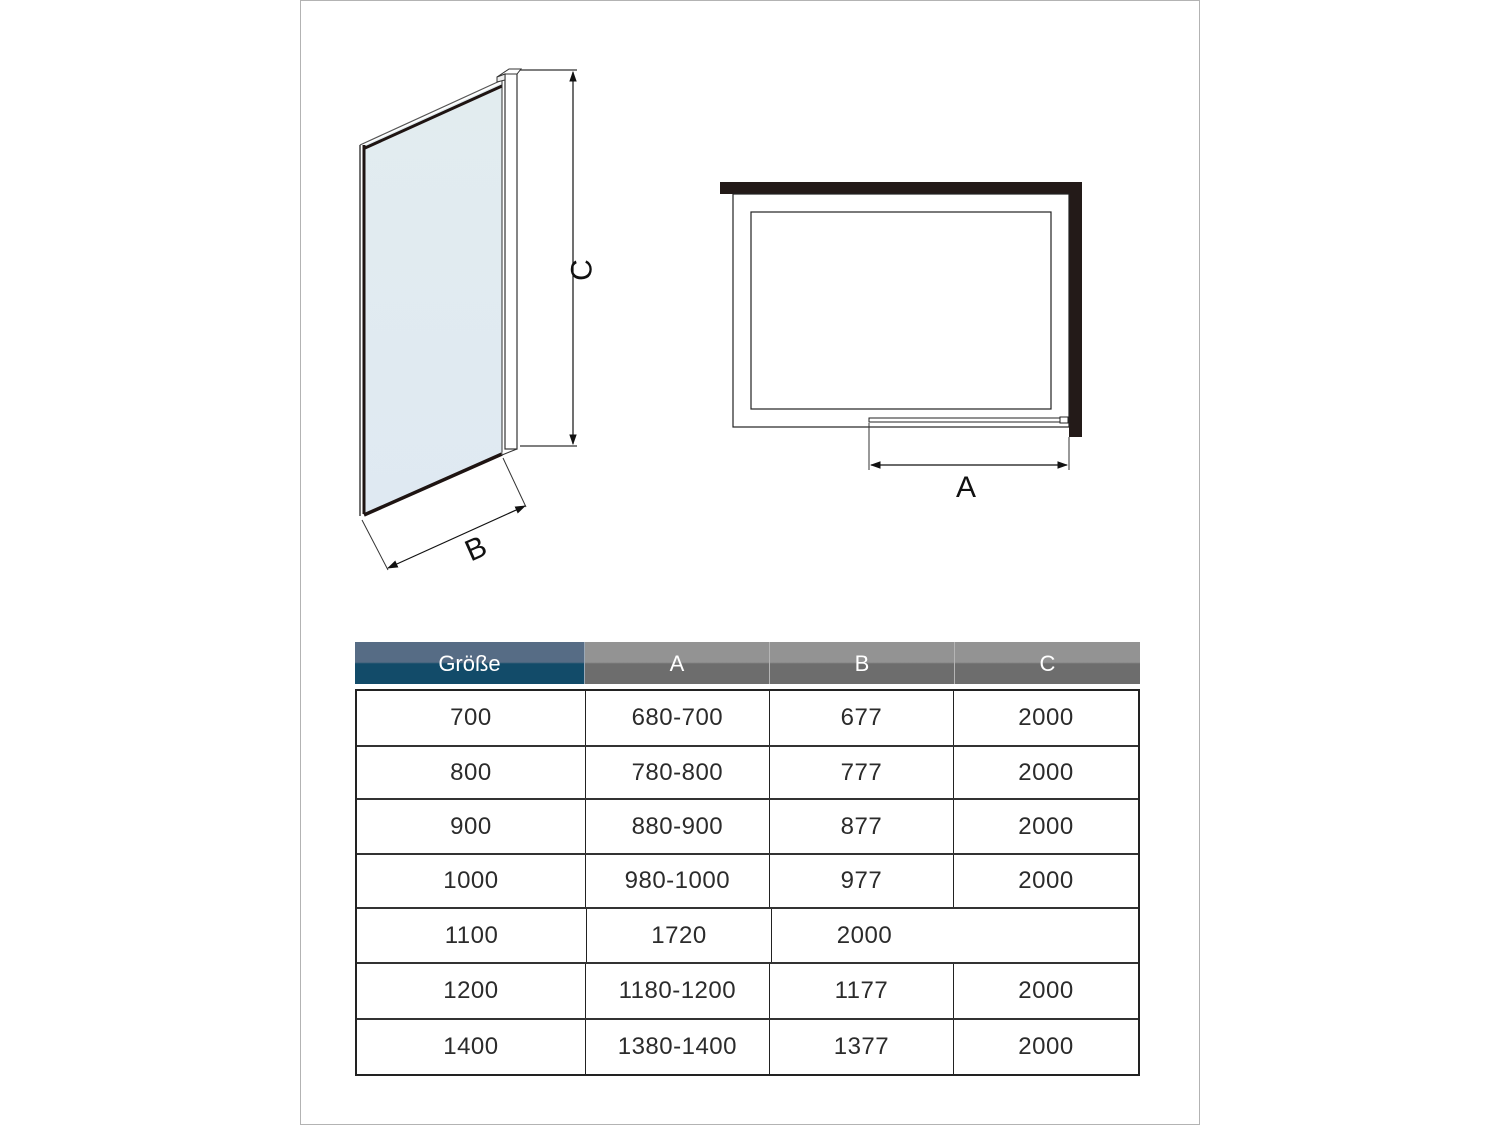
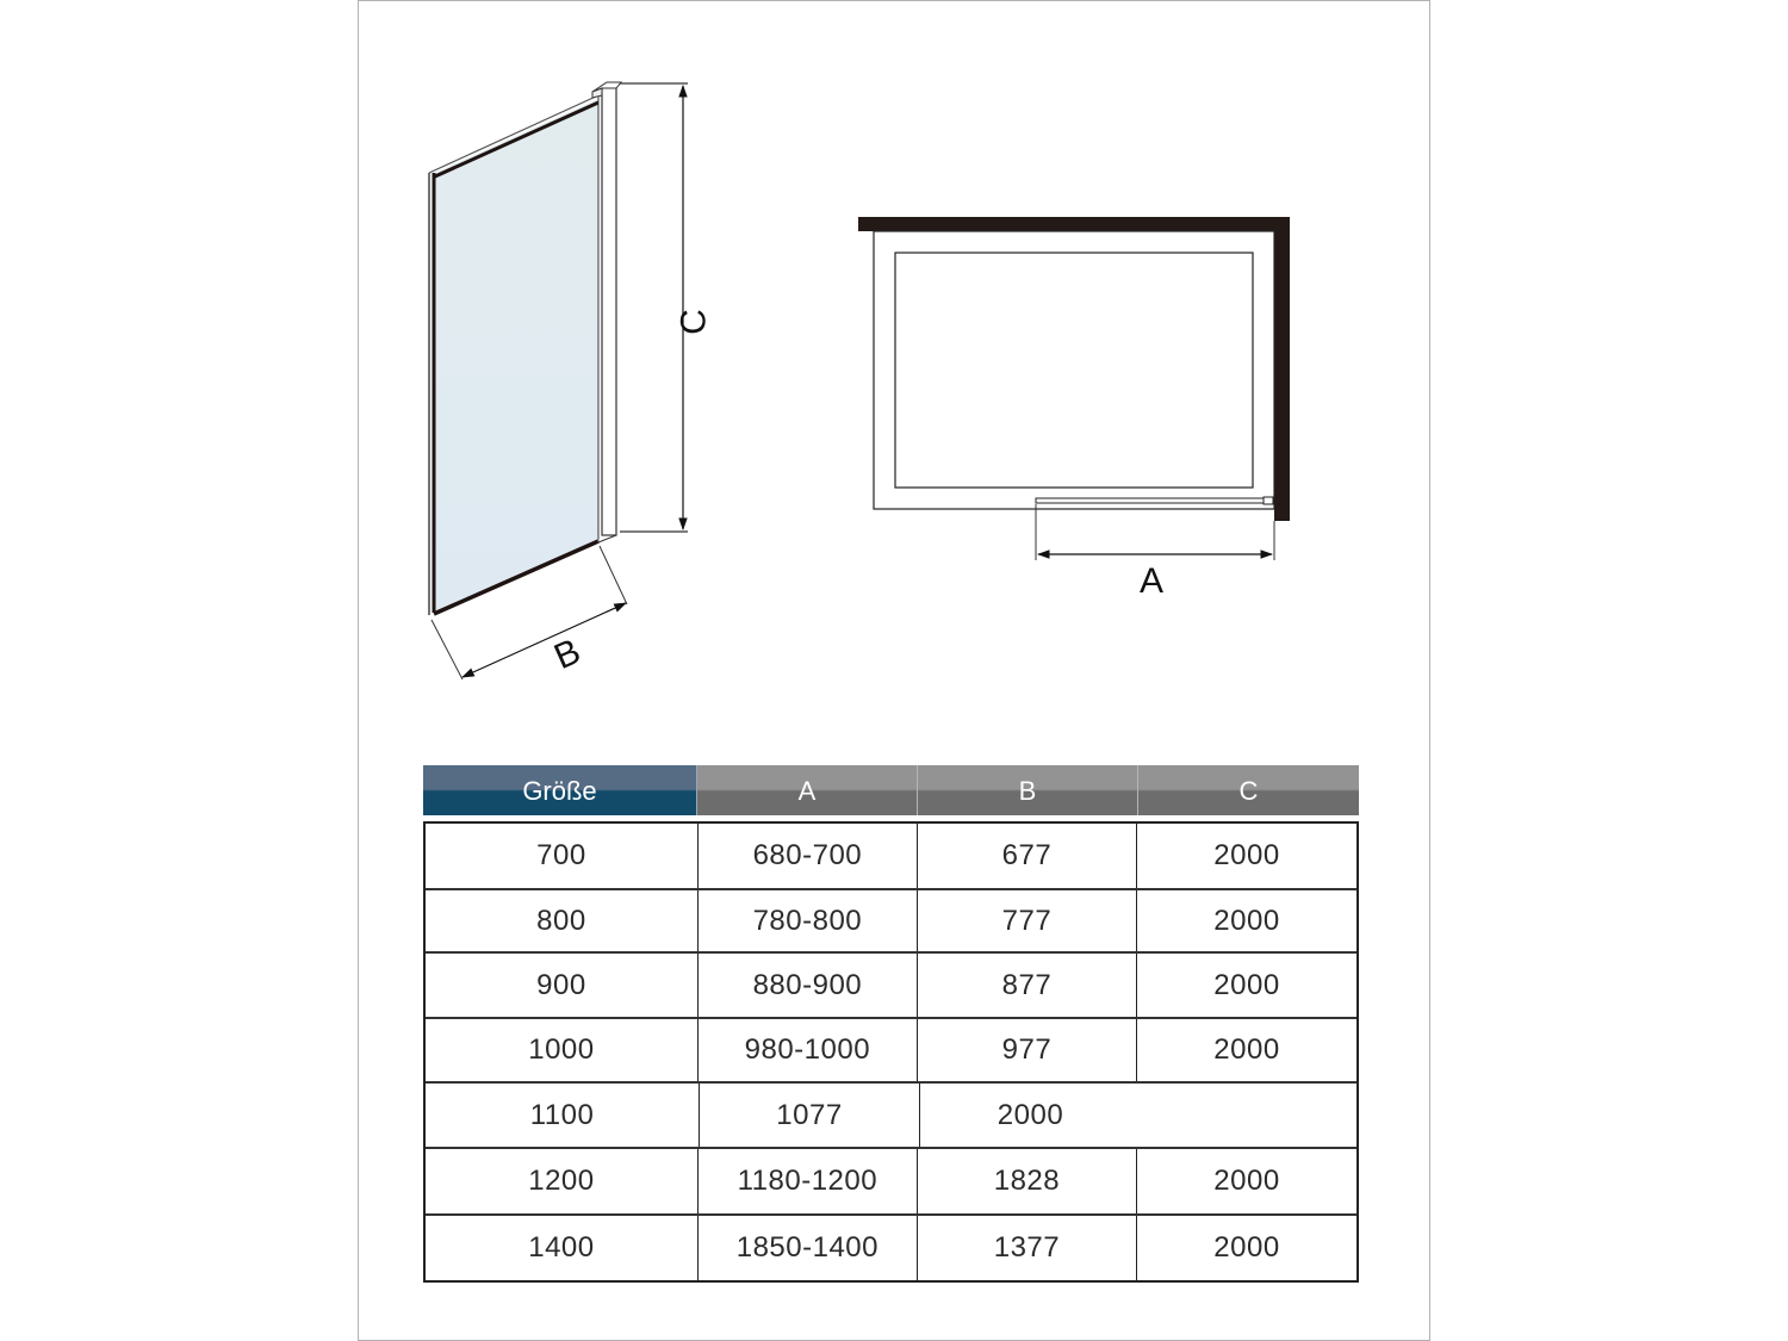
  A
  Größe
  A
  B
  C
  700
  680-700
  677
  2000
  800
  780-800
  777
  2000
  900
  880-900
  877
  2000
  1000
  980-1000
  977
  2000
  1100
- 1720
+ 1077
  2000
  1200
  1180-1200
- 1177
+ 1828
  2000
  1400
- 1380-1400
+ 1850-1400
  1377
  2000
